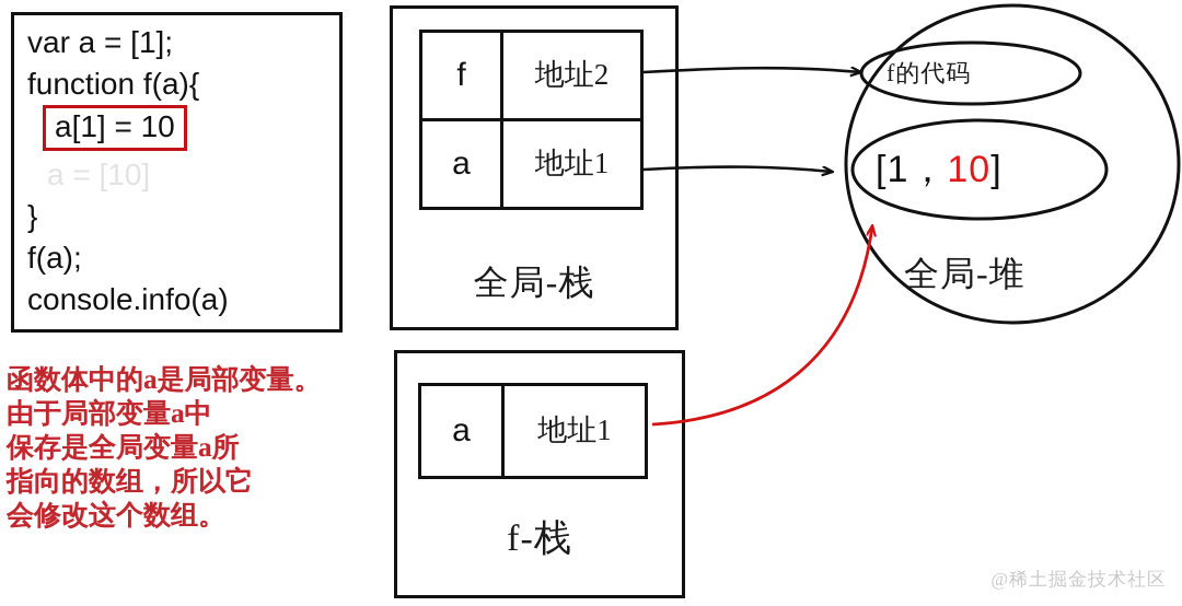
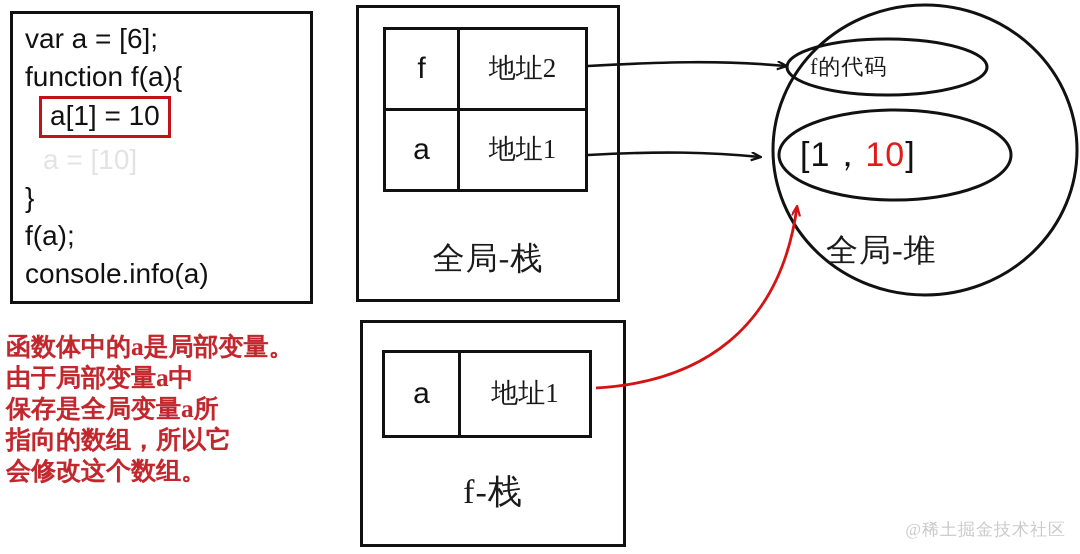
- var a = [1];
+ var a = [6];
  function f(a){
  a[1] = 10
  a = [10]
  }
  f(a);
  console.info(a)
  函数体中的a是局部变量。
  由于局部变量a中
  保存是全局变量a所
  指向的数组，所以它
  会修改这个数组。
  f
  地址2
  a
  地址1
  全局-栈
  a
  地址1
  f-栈
  f的代码
  [1，10]
  全局-堆
  @稀土掘金技术社区
